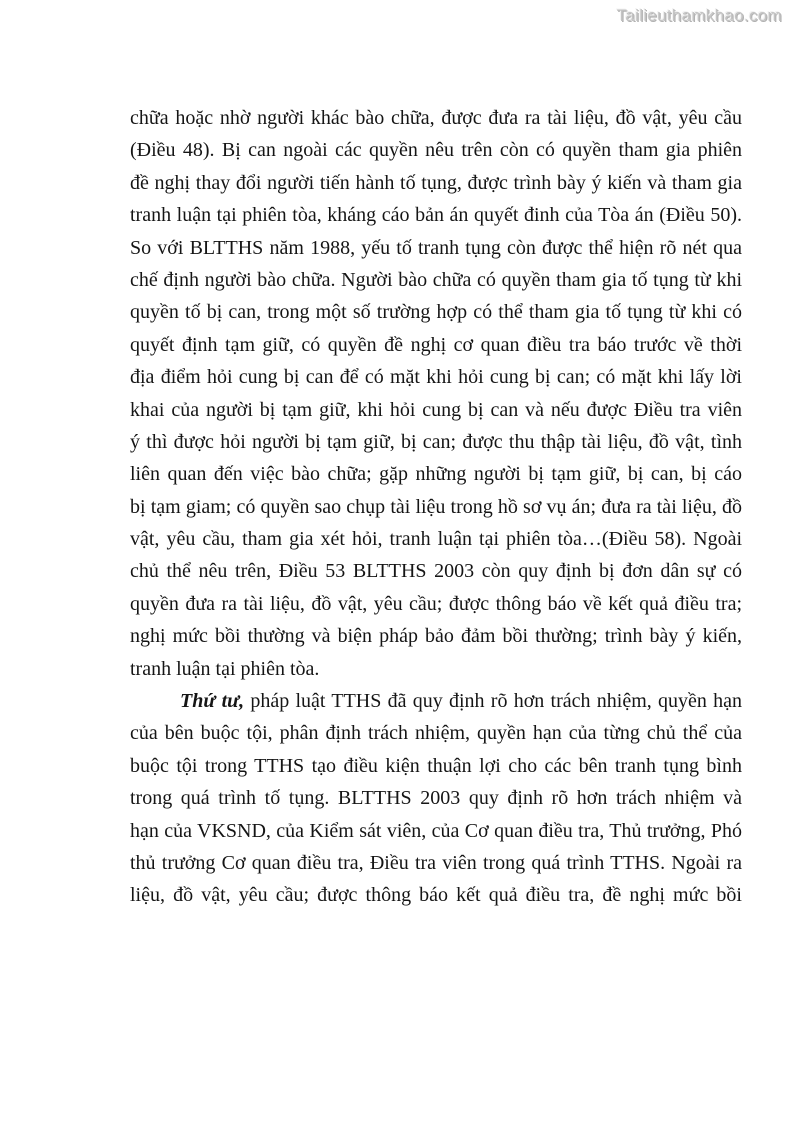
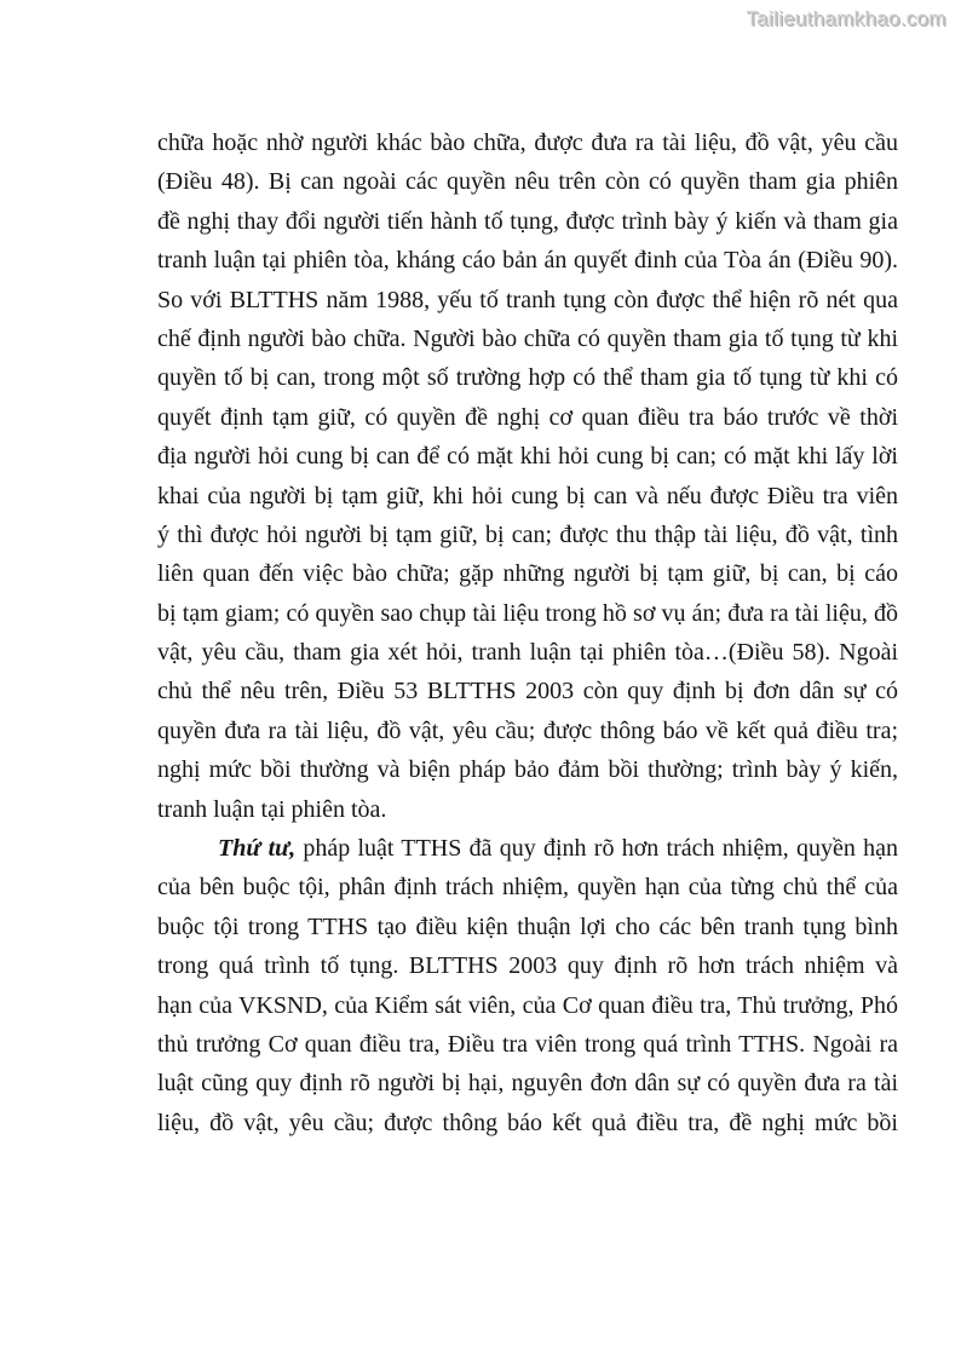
  Tailieuthamkhao.com
  chữa hoặc nhờ người khác bào chữa, được đưa ra tài liệu, đồ vật, yêu cầu
  (Điều 48). Bị can ngoài các quyền nêu trên còn có quyền tham gia phiên
  đề nghị thay đổi người tiến hành tố tụng, được trình bày ý kiến và tham gia
- tranh luận tại phiên tòa, kháng cáo bản án quyết đinh của Tòa án (Điều 50).
+ tranh luận tại phiên tòa, kháng cáo bản án quyết đinh của Tòa án (Điều 90).
  So với BLTTHS năm 1988, yếu tố tranh tụng còn được thể hiện rõ nét qua
  chế định người bào chữa. Người bào chữa có quyền tham gia tố tụng từ khi
  quyền tố bị can, trong một số trường hợp có thể tham gia tố tụng từ khi có
  quyết định tạm giữ, có quyền đề nghị cơ quan điều tra báo trước về thời
- địa điểm hỏi cung bị can để có mặt khi hỏi cung bị can; có mặt khi lấy lời
+ địa người hỏi cung bị can để có mặt khi hỏi cung bị can; có mặt khi lấy lời
  khai của người bị tạm giữ, khi hỏi cung bị can và nếu được Điều tra viên
  ý thì được hỏi người bị tạm giữ, bị can; được thu thập tài liệu, đồ vật, tình
  liên quan đến việc bào chữa; gặp những người bị tạm giữ, bị can, bị cáo
  bị tạm giam; có quyền sao chụp tài liệu trong hồ sơ vụ án; đưa ra tài liệu, đồ
  vật, yêu cầu, tham gia xét hỏi, tranh luận tại phiên tòa…(Điều 58). Ngoài
  chủ thể nêu trên, Điều 53 BLTTHS 2003 còn quy định bị đơn dân sự có
  quyền đưa ra tài liệu, đồ vật, yêu cầu; được thông báo về kết quả điều tra;
  nghị mức bồi thường và biện pháp bảo đảm bồi thường; trình bày ý kiến,
  tranh luận tại phiên tòa.
  Thứ tư, pháp luật TTHS đã quy định rõ hơn trách nhiệm, quyền hạn
  của bên buộc tội, phân định trách nhiệm, quyền hạn của từng chủ thể của
  buộc tội trong TTHS tạo điều kiện thuận lợi cho các bên tranh tụng bình
  trong quá trình tố tụng. BLTTHS 2003 quy định rõ hơn trách nhiệm và
  hạn của VKSND, của Kiểm sát viên, của Cơ quan điều tra, Thủ trưởng, Phó
  thủ trưởng Cơ quan điều tra, Điều tra viên trong quá trình TTHS. Ngoài ra
+ luật cũng quy định rõ người bị hại, nguyên đơn dân sự có quyền đưa ra tài
  liệu, đồ vật, yêu cầu; được thông báo kết quả điều tra, đề nghị mức bồi
